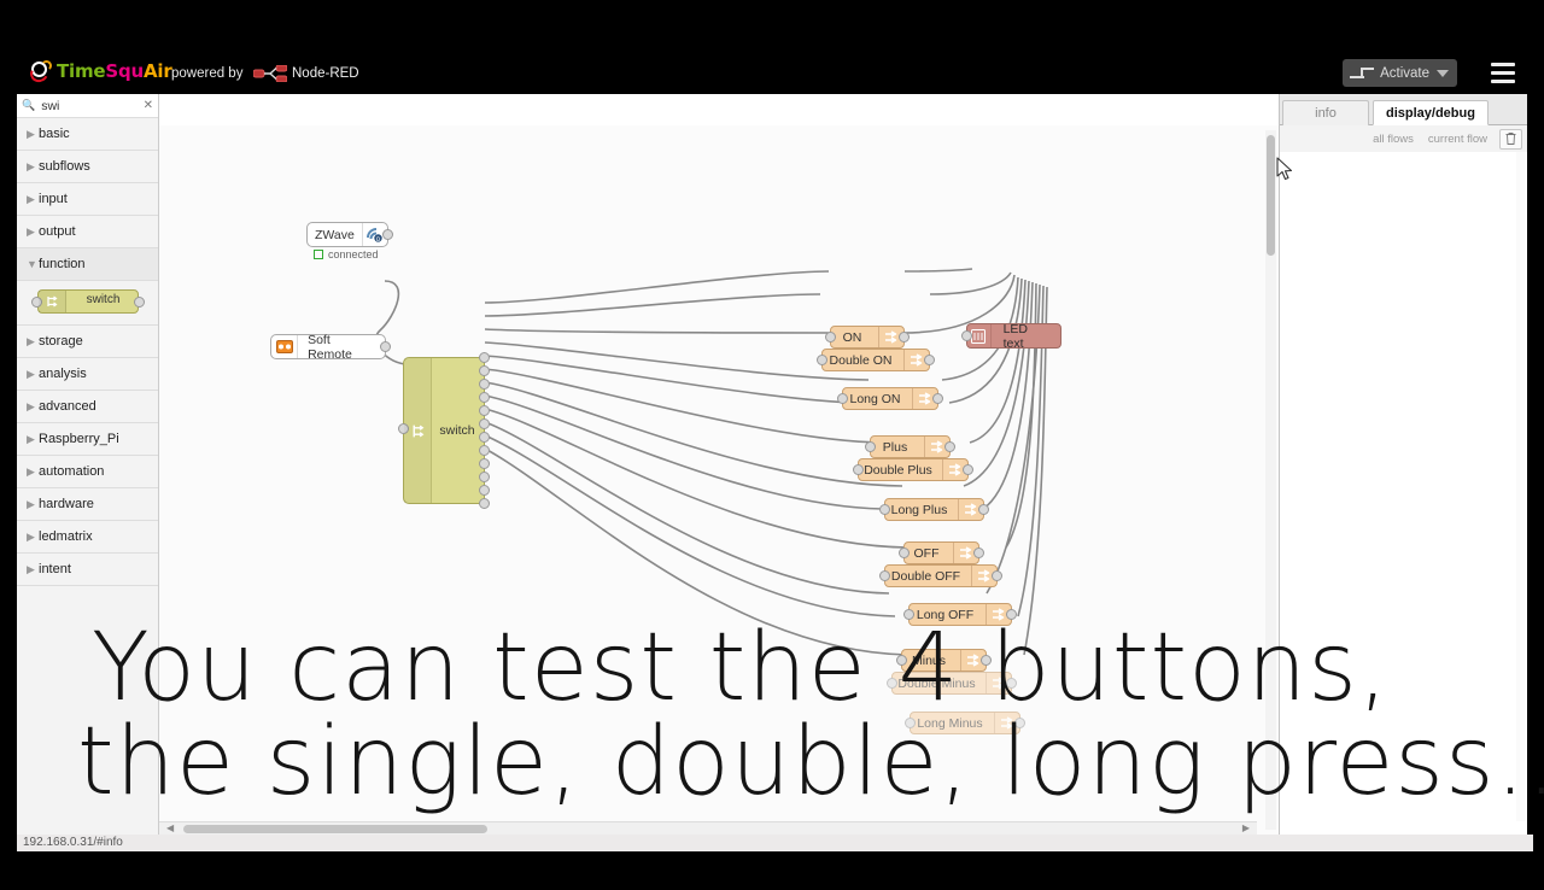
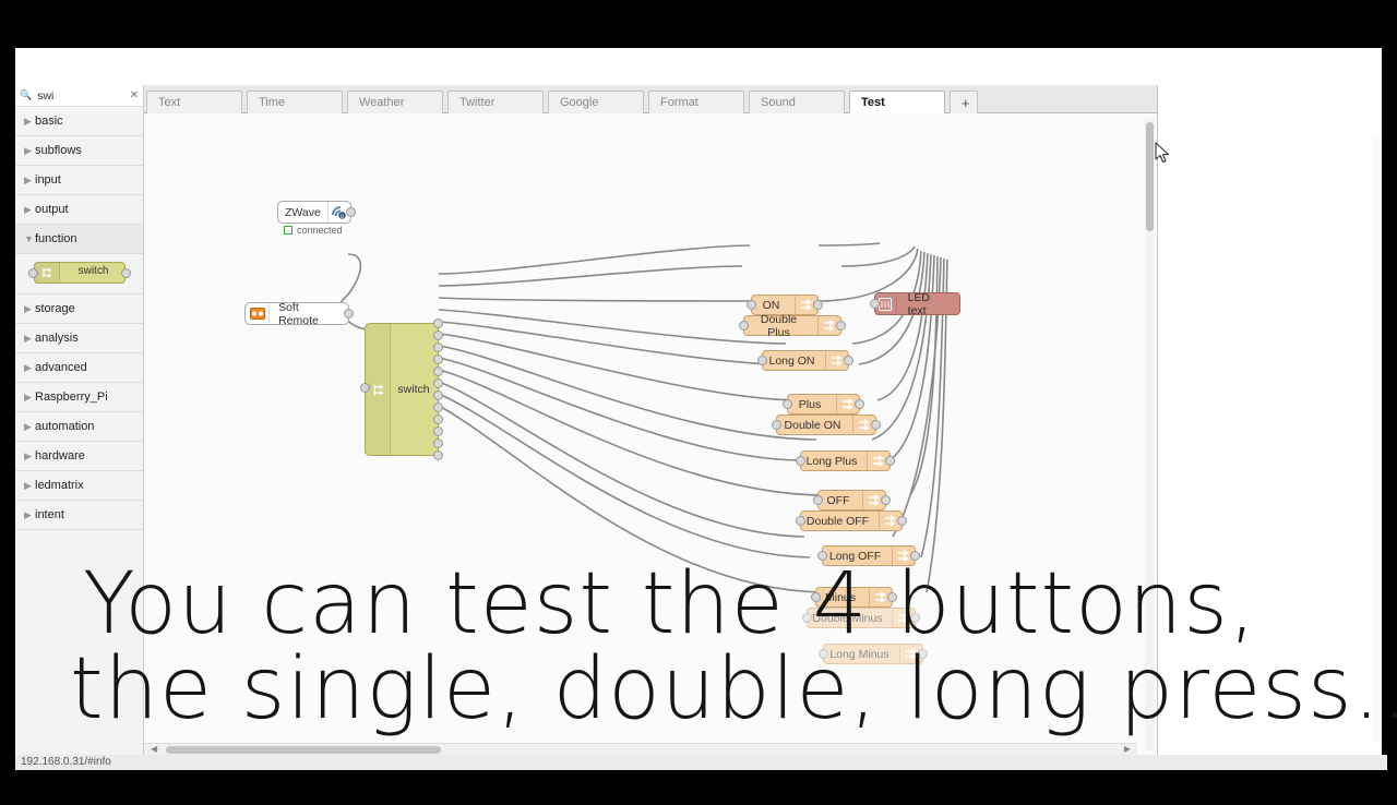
- TimeSquAir
- powered by
- Node-RED
- Activate
  🔍
  swi
  ✕
  ▶
  basic
  ▶
  subflows
  ▶
  input
  ▶
  output
  ▼
  function
  switch
  ▶
  storage
  ▶
  analysis
  ▶
  advanced
  ▶
  Raspberry_Pi
  ▶
  automation
  ▶
  hardware
  ▶
  ledmatrix
  ▶
  intent
+ Text
+ Time
+ Weather
+ Twitter
+ Google
+ Format
+ Sound
+ Test
+ +
  ZWave
  connected
  Soft Remote
  switch
  ON
- Double ON
+ Double Plus
  Long ON
  Plus
- Double Plus
+ Double ON
  Long Plus
  OFF
  Double OFF
  Long OFF
  Minus
  Double Minus
  Long Minus
  LED text
  ◀
  ▶
- info
- display/debug
- all flows
- current flow
  192.168.0.31/#info
  You can test the 4 buttons,
  the single, double, long press..
